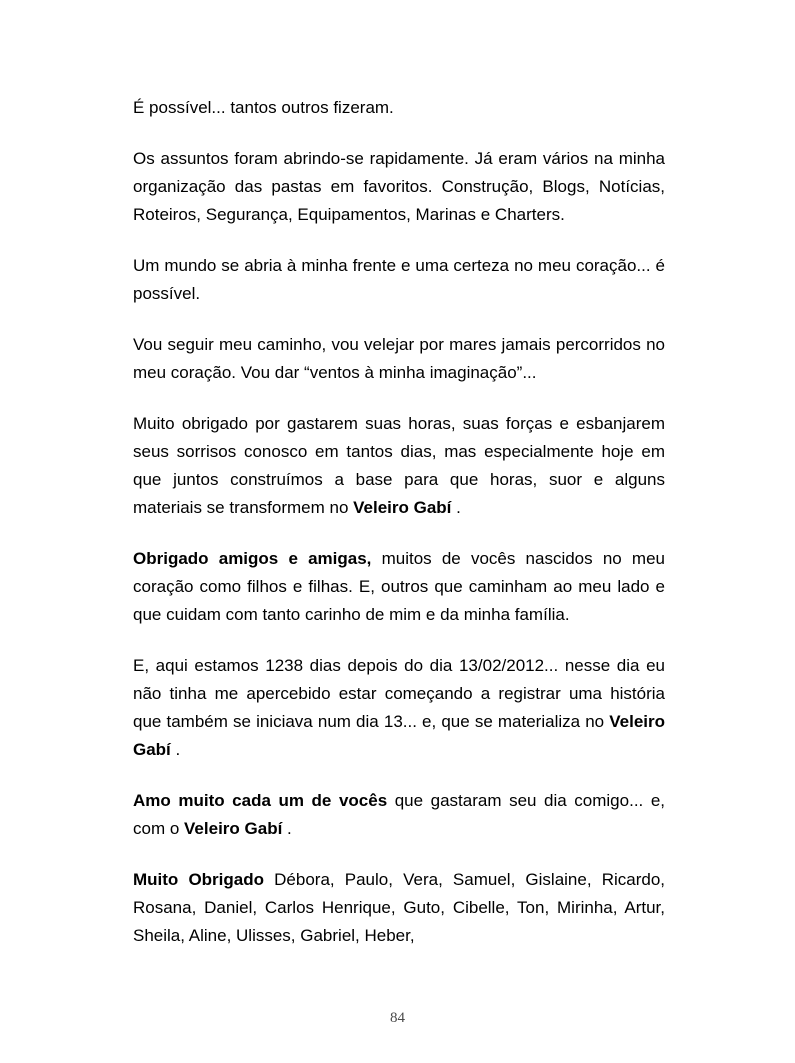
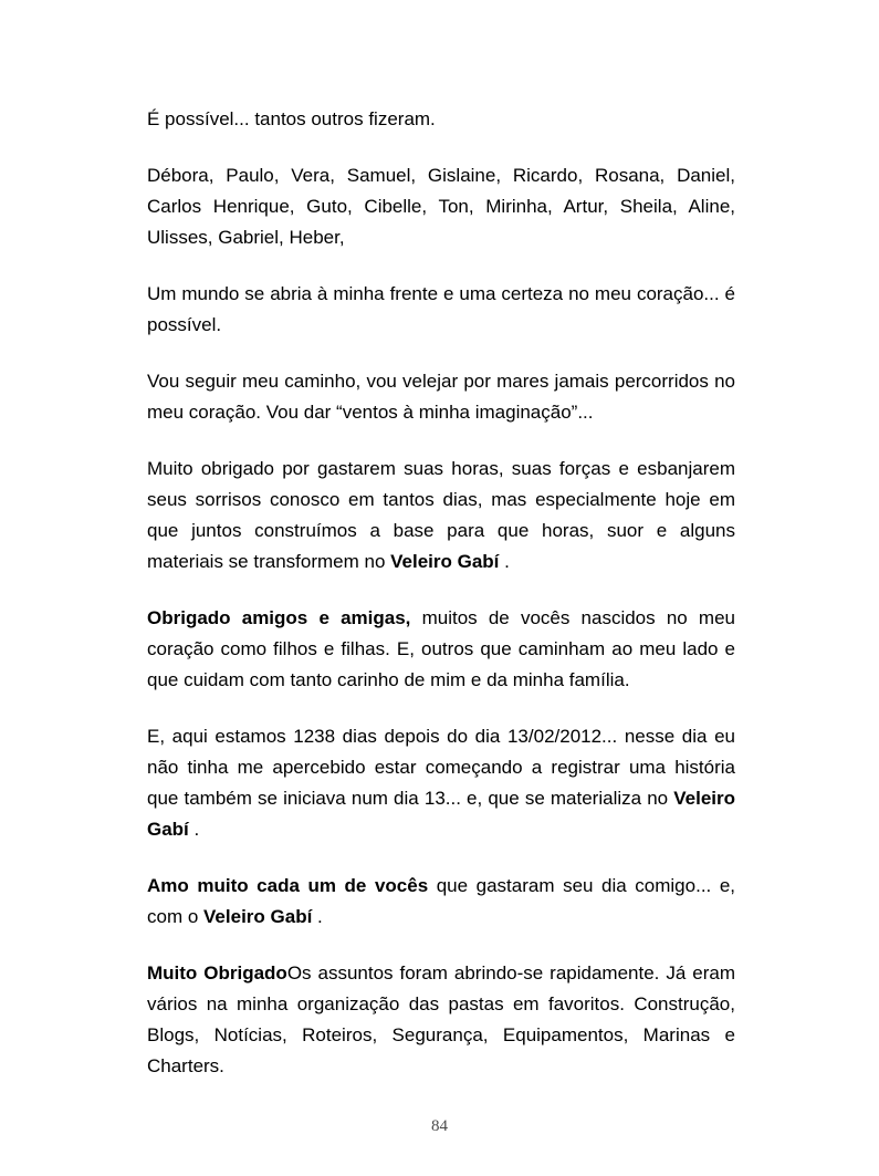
  É possível... tantos outros fizeram.
- Os assuntos foram abrindo-se rapidamente. Já eram vários na minha organização das pastas em favoritos. Construção, Blogs, Notícias, Roteiros, Segurança, Equipamentos, Marinas e Charters.
+ Débora, Paulo, Vera, Samuel, Gislaine, Ricardo, Rosana, Daniel, Carlos Henrique, Guto, Cibelle, Ton, Mirinha, Artur, Sheila, Aline, Ulisses, Gabriel, Heber,
  Um mundo se abria à minha frente e uma certeza no meu coração... é possível.
  Vou seguir meu caminho, vou velejar por mares jamais percorridos no meu coração. Vou dar “ventos à minha imaginação”...
  Muito obrigado por gastarem suas horas, suas forças e esbanjarem seus sorrisos conosco em tantos dias, mas especialmente hoje em que juntos construímos a base para que horas, suor e alguns materiais se transformem no Veleiro Gabí .
  Obrigado amigos e amigas, muitos de vocês nascidos no meu coração como filhos e filhas. E, outros que caminham ao meu lado e que cuidam com tanto carinho de mim e da minha família.
  E, aqui estamos 1238 dias depois do dia 13/02/2012... nesse dia eu não tinha me apercebido estar começando a registrar uma história que também se iniciava num dia 13... e, que se materializa no Veleiro Gabí .
  Amo muito cada um de vocês que gastaram seu dia comigo... e, com o Veleiro Gabí .
- Muito Obrigado Débora, Paulo, Vera, Samuel, Gislaine, Ricardo, Rosana, Daniel, Carlos Henrique, Guto, Cibelle, Ton, Mirinha, Artur, Sheila, Aline, Ulisses, Gabriel, Heber,
+ Muito ObrigadoOs assuntos foram abrindo-se rapidamente. Já eram vários na minha organização das pastas em favoritos. Construção, Blogs, Notícias, Roteiros, Segurança, Equipamentos, Marinas e Charters.
  84
